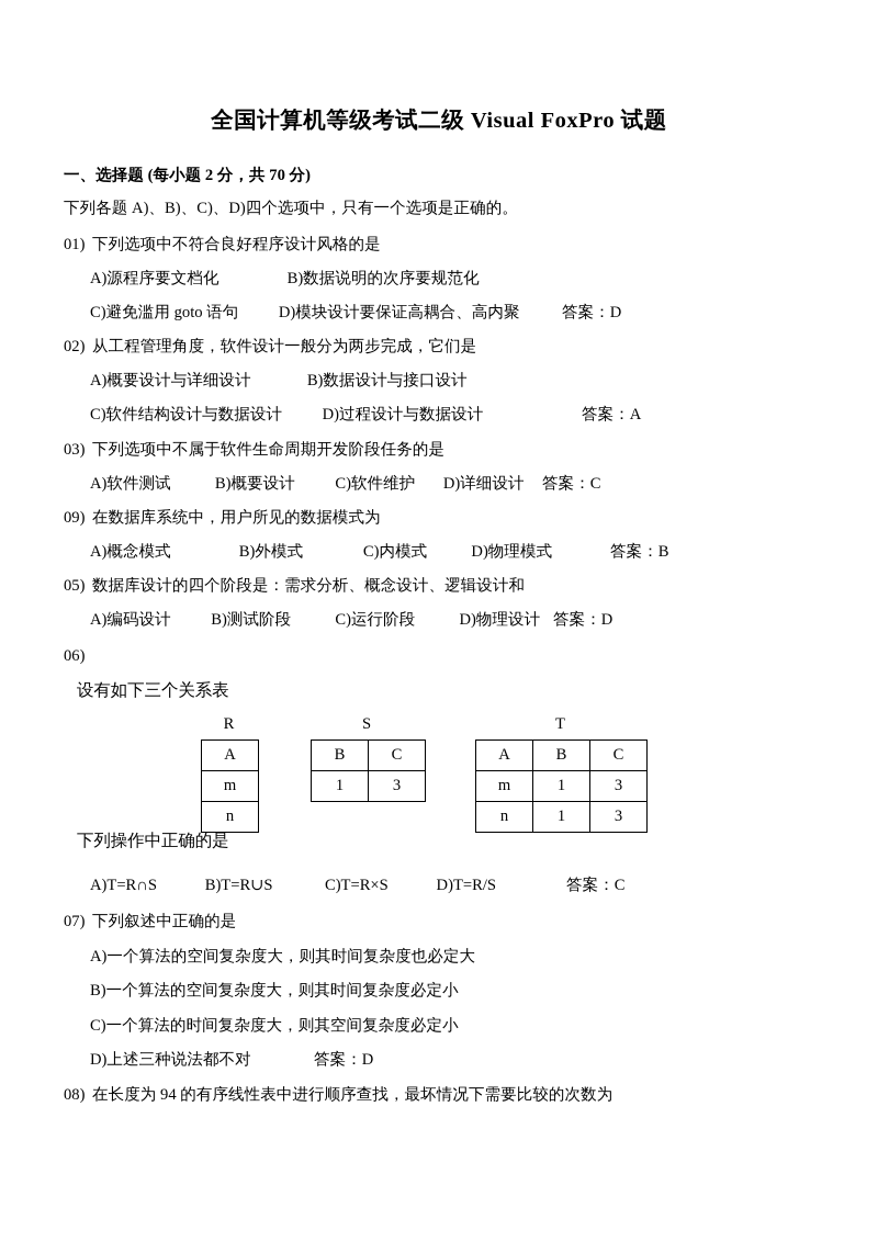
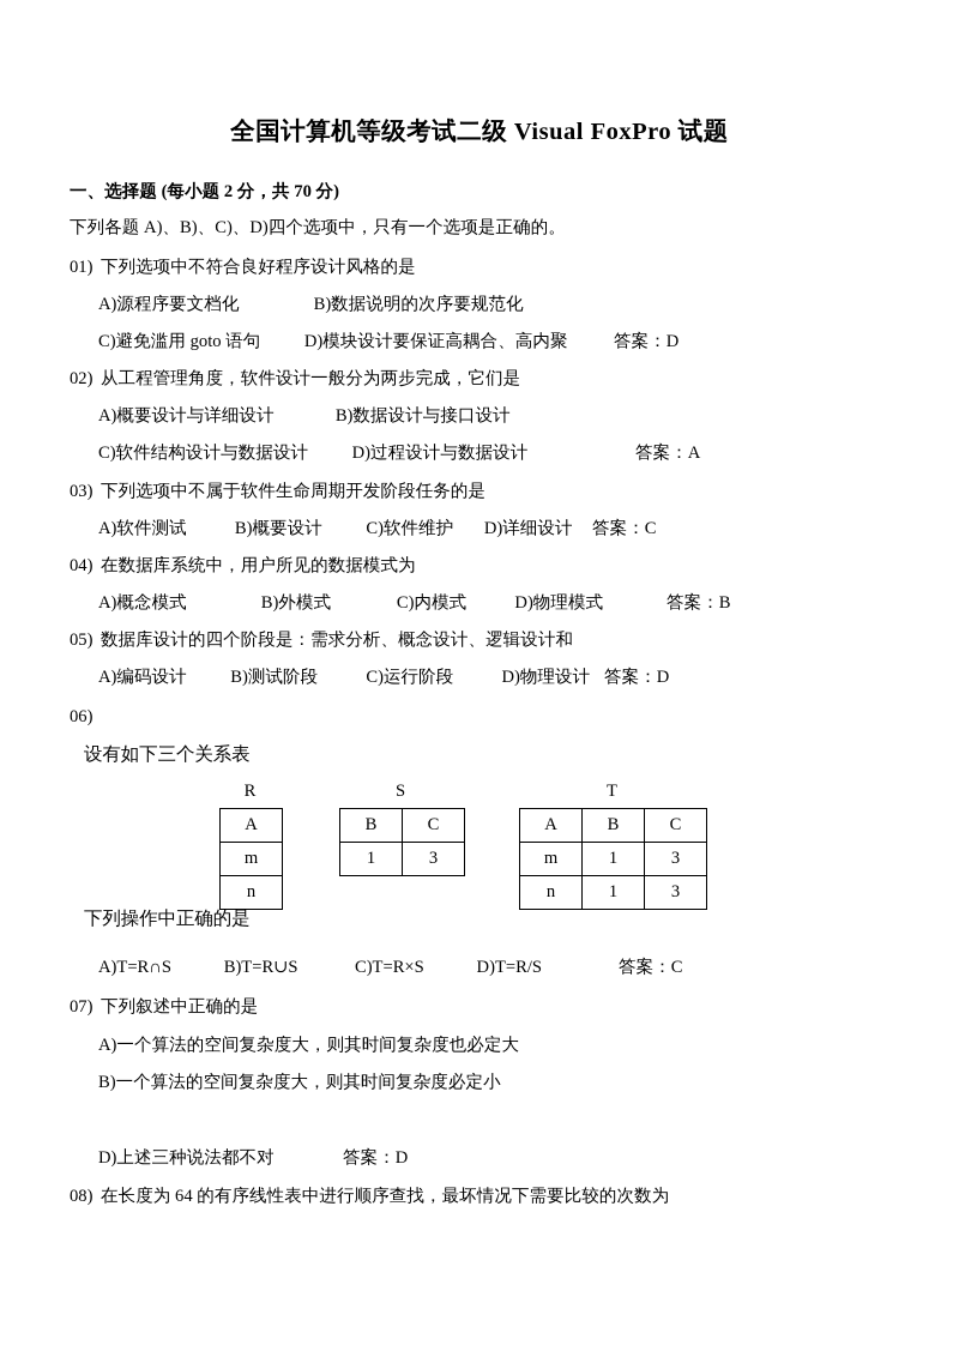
  全国计算机等级考试二级 Visual FoxPro 试题
  一、选择题 (每小题 2 分，共 70 分)
  下列各题 A)、B)、C)、D)四个选项中，只有一个选项是正确的。
  01)
  下列选项中不符合良好程序设计风格的是
  A)源程序要文档化 B)数据说明的次序要规范化
  C)避免滥用 goto 语句 D)模块设计要保证高耦合、高内聚
  答案：D
  02)
  从工程管理角度，软件设计一般分为两步完成，它们是
  A)概要设计与详细设计 B)数据设计与接口设计
  C)软件结构设计与数据设计 D)过程设计与数据设计
  答案：A
  03)
  下列选项中不属于软件生命周期开发阶段任务的是
  A)软件测试 B)概要设计 C)软件维护 D)详细设计
  答案：C
- 09)
+ 04)
  在数据库系统中，用户所见的数据模式为
  A)概念模式 B)外模式 C)内模式 D)物理模式
  答案：B
  05)
  数据库设计的四个阶段是：需求分析、概念设计、逻辑设计和
  A)编码设计 B)测试阶段 C)运行阶段 D)物理设计
  答案：D
  06)
  设有如下三个关系表
  R
  A
  m
  n
  S
  B	C
  1	3
  T
  A	B	C
  m	1	3
  n	1	3
  下列操作中正确的是
  A)T=R∩S B)T=R∪S C)T=R×S D)T=R/S
  答案：C
  07)
  下列叙述中正确的是
  A)一个算法的空间复杂度大，则其时间复杂度也必定大
  B)一个算法的空间复杂度大，则其时间复杂度必定小
- C)一个算法的时间复杂度大，则其空间复杂度必定小
  D)上述三种说法都不对
  答案：D
  08)
- 在长度为 94 的有序线性表中进行顺序查找，最坏情况下需要比较的次数为
+ 在长度为 64 的有序线性表中进行顺序查找，最坏情况下需要比较的次数为
